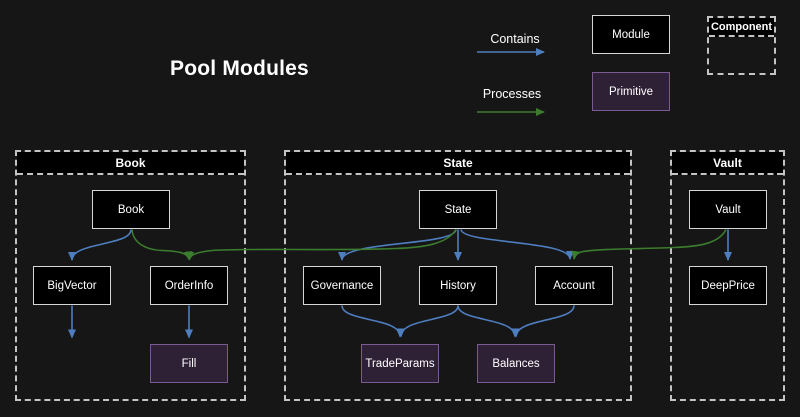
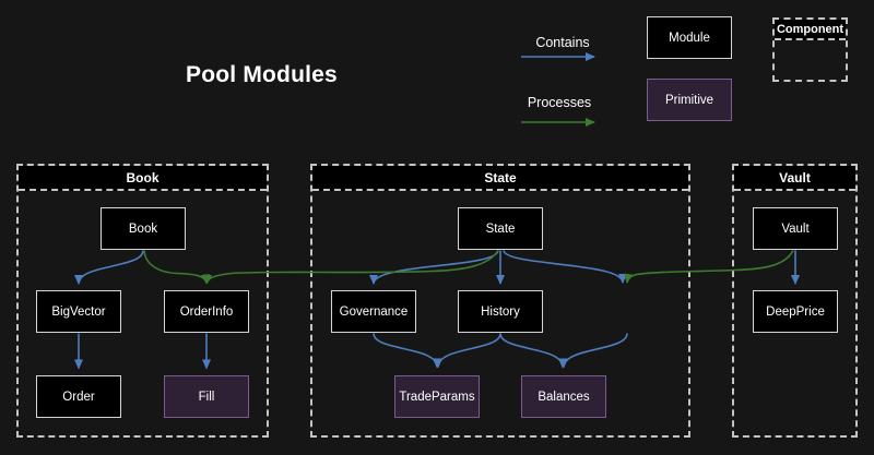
  Pool Modules
  Contains
  Processes
  Module
  Primitive
  Component
  Book
  State
  Vault
  Book
  BigVector
  OrderInfo
+ Order
  Fill
  State
  Governance
  History
- Account
  TradeParams
  Balances
  Vault
  DeepPrice
